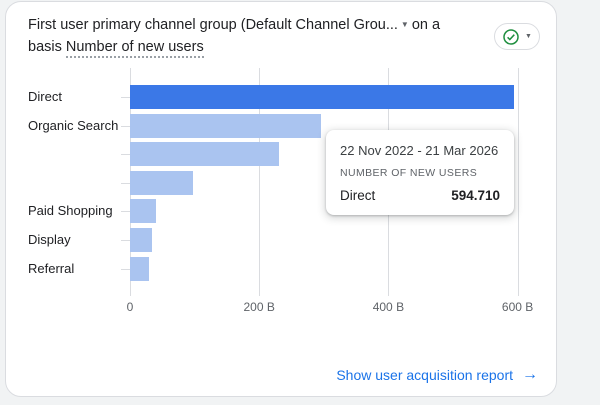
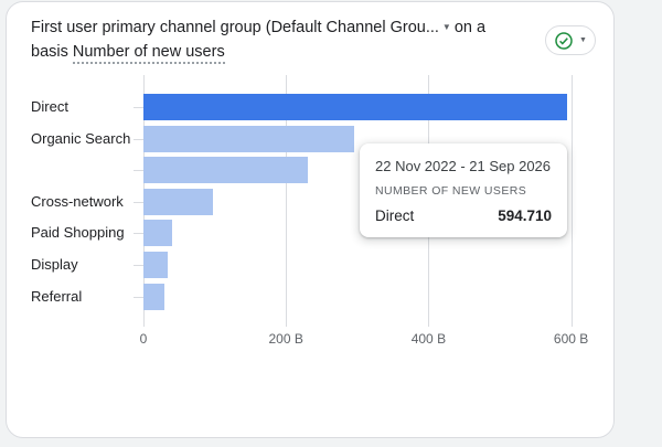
  First user primary channel group (Default Channel Grou... ▼ on a
  basis Number of new users
  0
  200 B
  400 B
  600 B
  Direct
  Organic Search
+ Cross-network
  Paid Shopping
  Display
  Referral
- 22 Nov 2022 - 21 Mar 2026
+ 22 Nov 2022 - 21 Sep 2026
  NUMBER OF NEW USERS
  Direct
  594.710
- Show user acquisition report
- →
